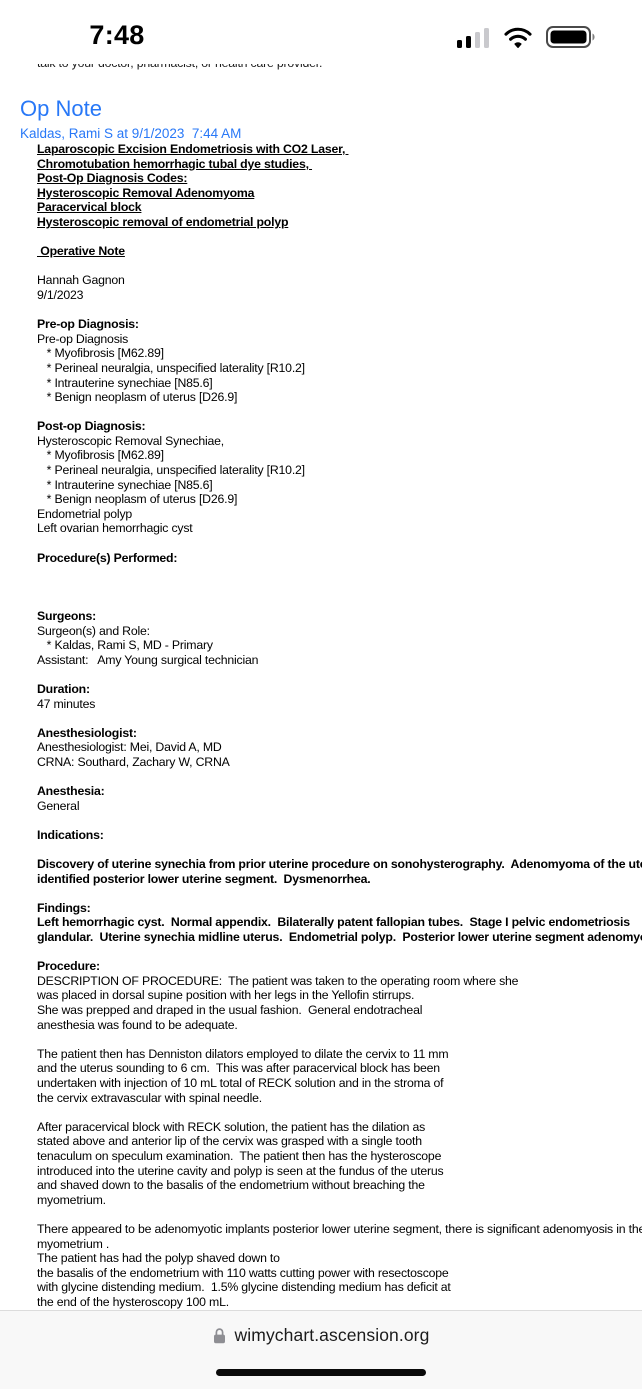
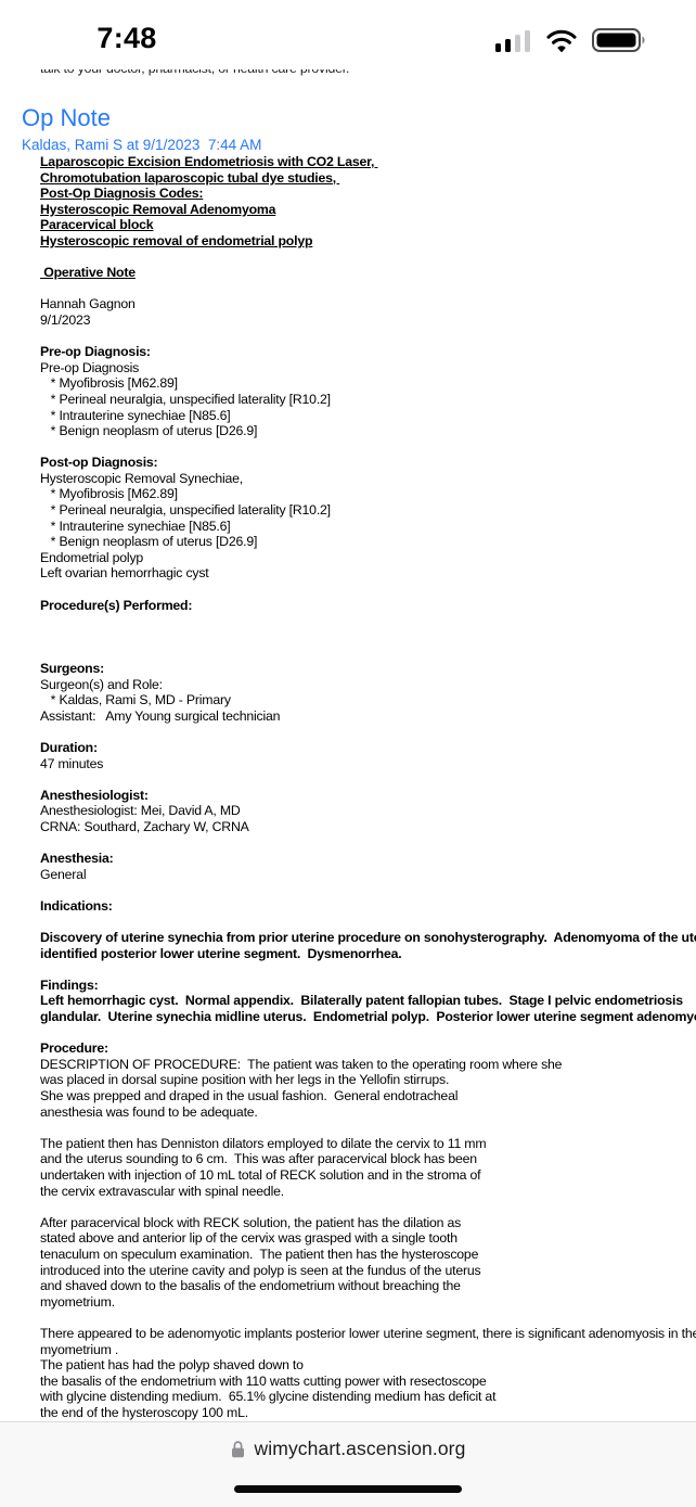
  7:48
  Op Note
  Kaldas, Rami S at 9/1/2023 7:44 AM
  Laparoscopic Excision Endometriosis with CO2 Laser,
- Chromotubation hemorrhagic tubal dye studies,
+ Chromotubation laparoscopic tubal dye studies,
  Post-Op Diagnosis Codes:
  Hysteroscopic Removal Adenomyoma
  Paracervical block
  Hysteroscopic removal of endometrial polyp
  Operative Note
  Hannah Gagnon
  9/1/2023
  Pre-op Diagnosis:
  Pre-op Diagnosis
  * Myofibrosis [M62.89]
  * Perineal neuralgia, unspecified laterality [R10.2]
  * Intrauterine synechiae [N85.6]
  * Benign neoplasm of uterus [D26.9]
  Post-op Diagnosis:
  Hysteroscopic Removal Synechiae,
  * Myofibrosis [M62.89]
  * Perineal neuralgia, unspecified laterality [R10.2]
  * Intrauterine synechiae [N85.6]
  * Benign neoplasm of uterus [D26.9]
  Endometrial polyp
  Left ovarian hemorrhagic cyst
  Procedure(s) Performed:
  Surgeons:
  Surgeon(s) and Role:
  * Kaldas, Rami S, MD - Primary
  Assistant: Amy Young surgical technician
  Duration:
  47 minutes
  Anesthesiologist:
  Anesthesiologist: Mei, David A, MD
  CRNA: Southard, Zachary W, CRNA
  Anesthesia:
  General
  Indications:
  Discovery of uterine synechia from prior uterine procedure on sonohysterography. Adenomyoma of the ut
  identified posterior lower uterine segment. Dysmenorrhea.
  Findings:
  Left hemorrhagic cyst. Normal appendix. Bilaterally patent fallopian tubes. Stage I pelvic endometriosis
  glandular. Uterine synechia midline uterus. Endometrial polyp. Posterior lower uterine segment adenomy
  Procedure:
  DESCRIPTION OF PROCEDURE: The patient was taken to the operating room where she
  was placed in dorsal supine position with her legs in the Yellofin stirrups.
  She was prepped and draped in the usual fashion. General endotracheal
  anesthesia was found to be adequate.
  The patient then has Denniston dilators employed to dilate the cervix to 11 mm
  and the uterus sounding to 6 cm. This was after paracervical block has been
  undertaken with injection of 10 mL total of RECK solution and in the stroma of
  the cervix extravascular with spinal needle.
  After paracervical block with RECK solution, the patient has the dilation as
  stated above and anterior lip of the cervix was grasped with a single tooth
  tenaculum on speculum examination. The patient then has the hysteroscope
  introduced into the uterine cavity and polyp is seen at the fundus of the uterus
  and shaved down to the basalis of the endometrium without breaching the
  myometrium.
  There appeared to be adenomyotic implants posterior lower uterine segment, there is significant adenomyosis in th
  myometrium .
  The patient has had the polyp shaved down to
  the basalis of the endometrium with 110 watts cutting power with resectoscope
- with glycine distending medium. 1.5% glycine distending medium has deficit at
+ with glycine distending medium. 65.1% glycine distending medium has deficit at
  the end of the hysteroscopy 100 mL.
  wimychart.ascension.org
